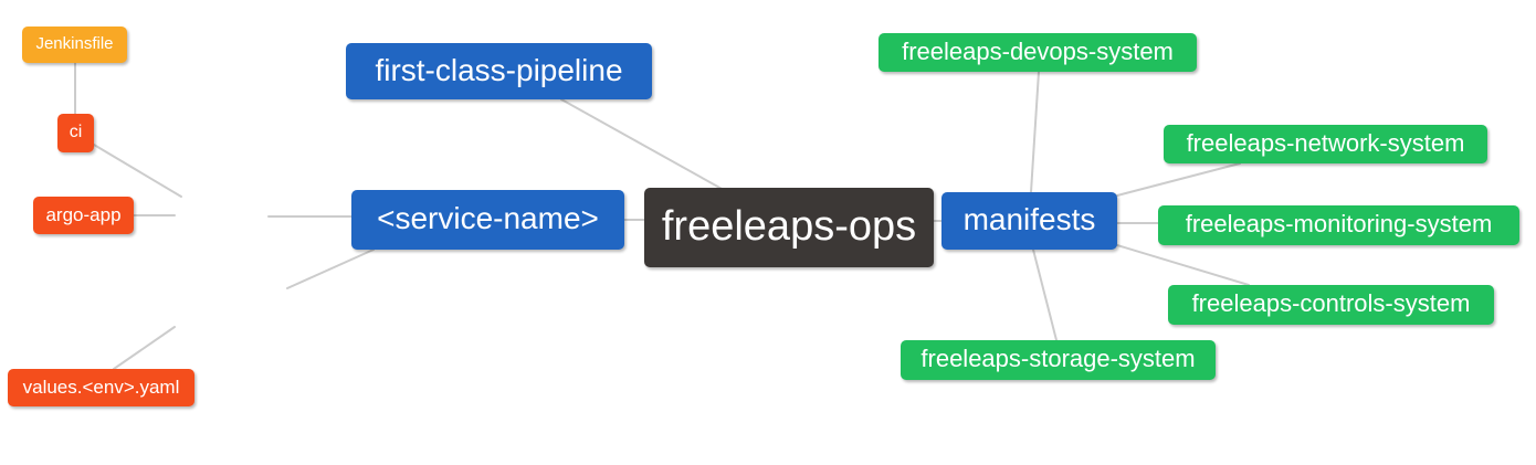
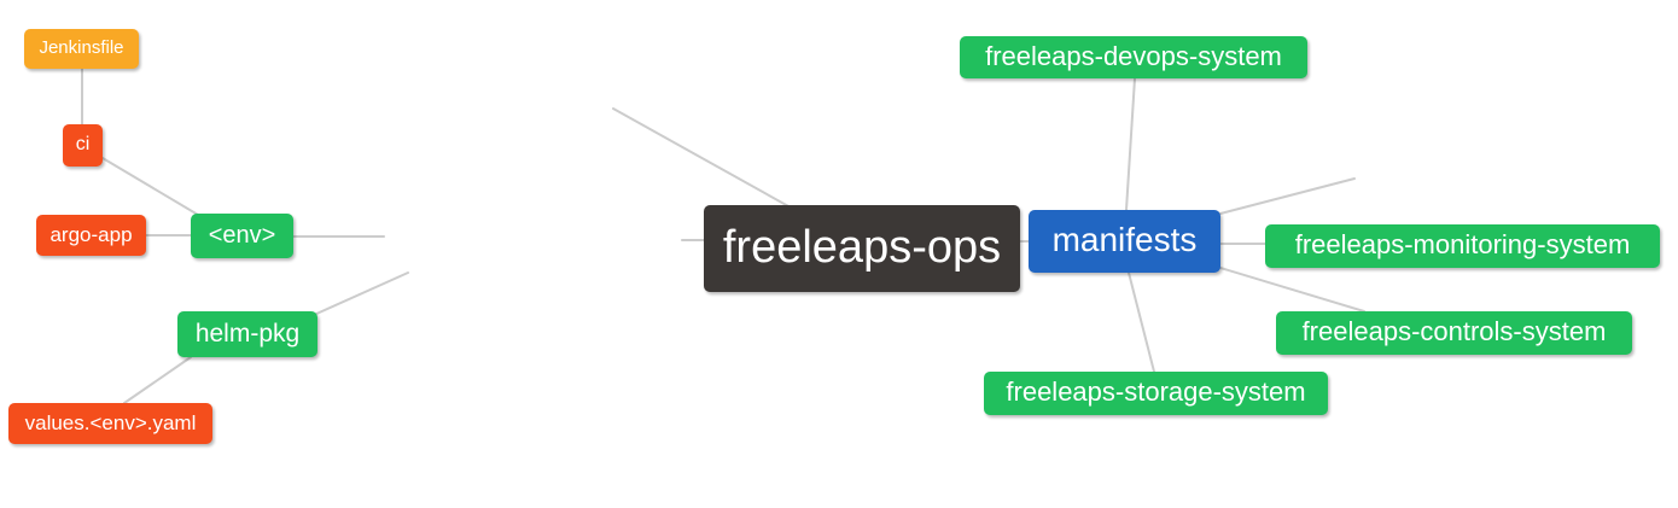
  Jenkinsfile
  ci
  argo-app
+ <env>
+ helm-pkg
  values.<env>.yaml
- first-class-pipeline
- <service-name>
  freeleaps-ops
  manifests
  freeleaps-devops-system
- freeleaps-network-system
  freeleaps-monitoring-system
  freeleaps-controls-system
  freeleaps-storage-system
